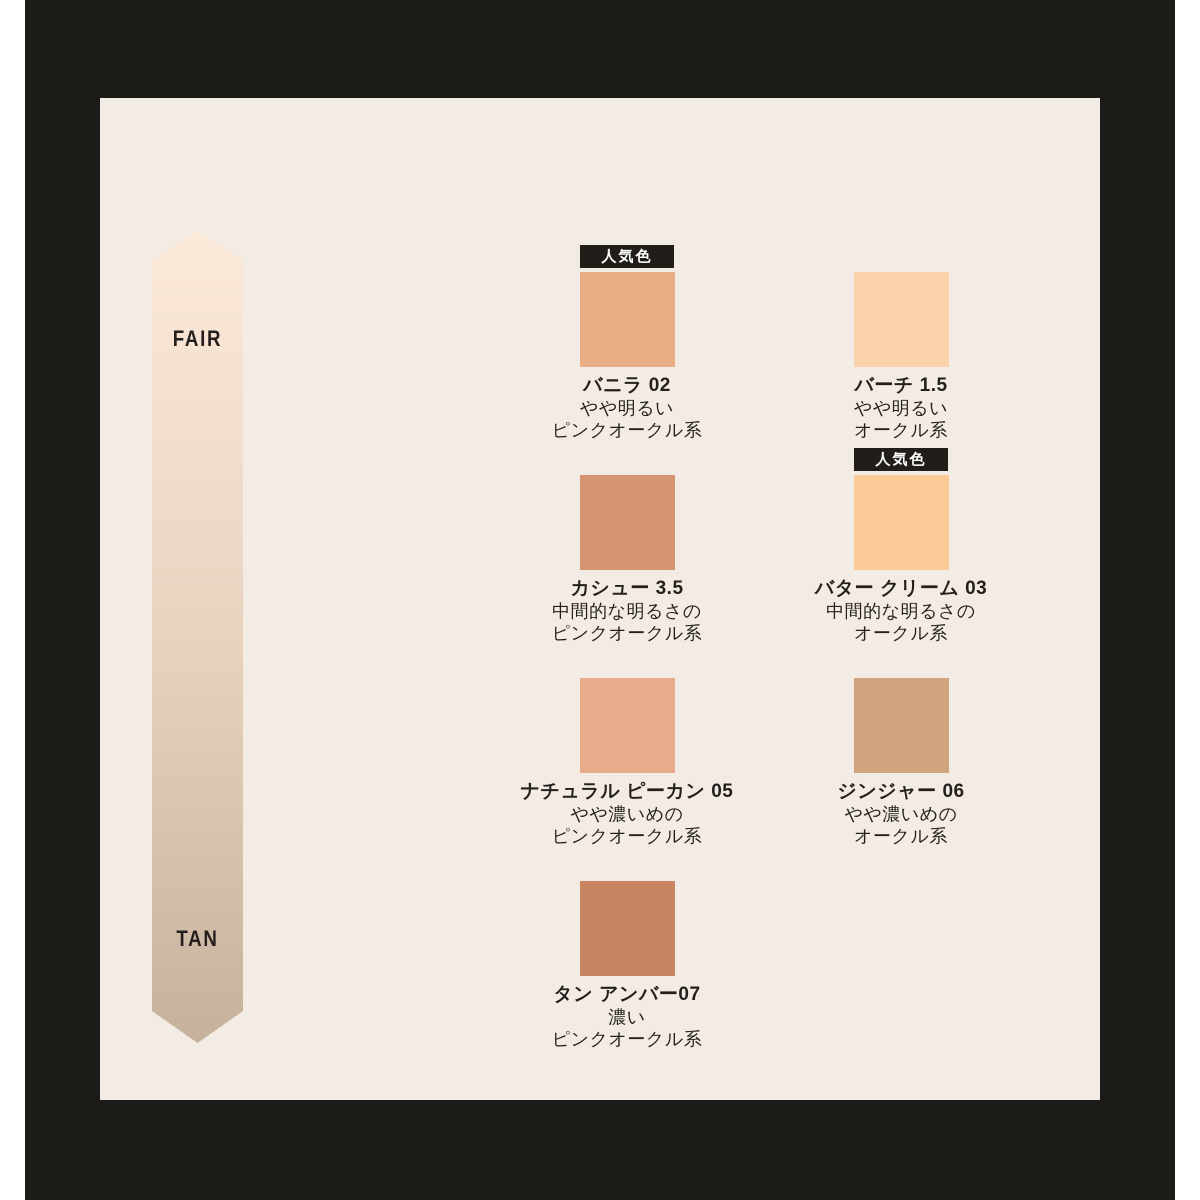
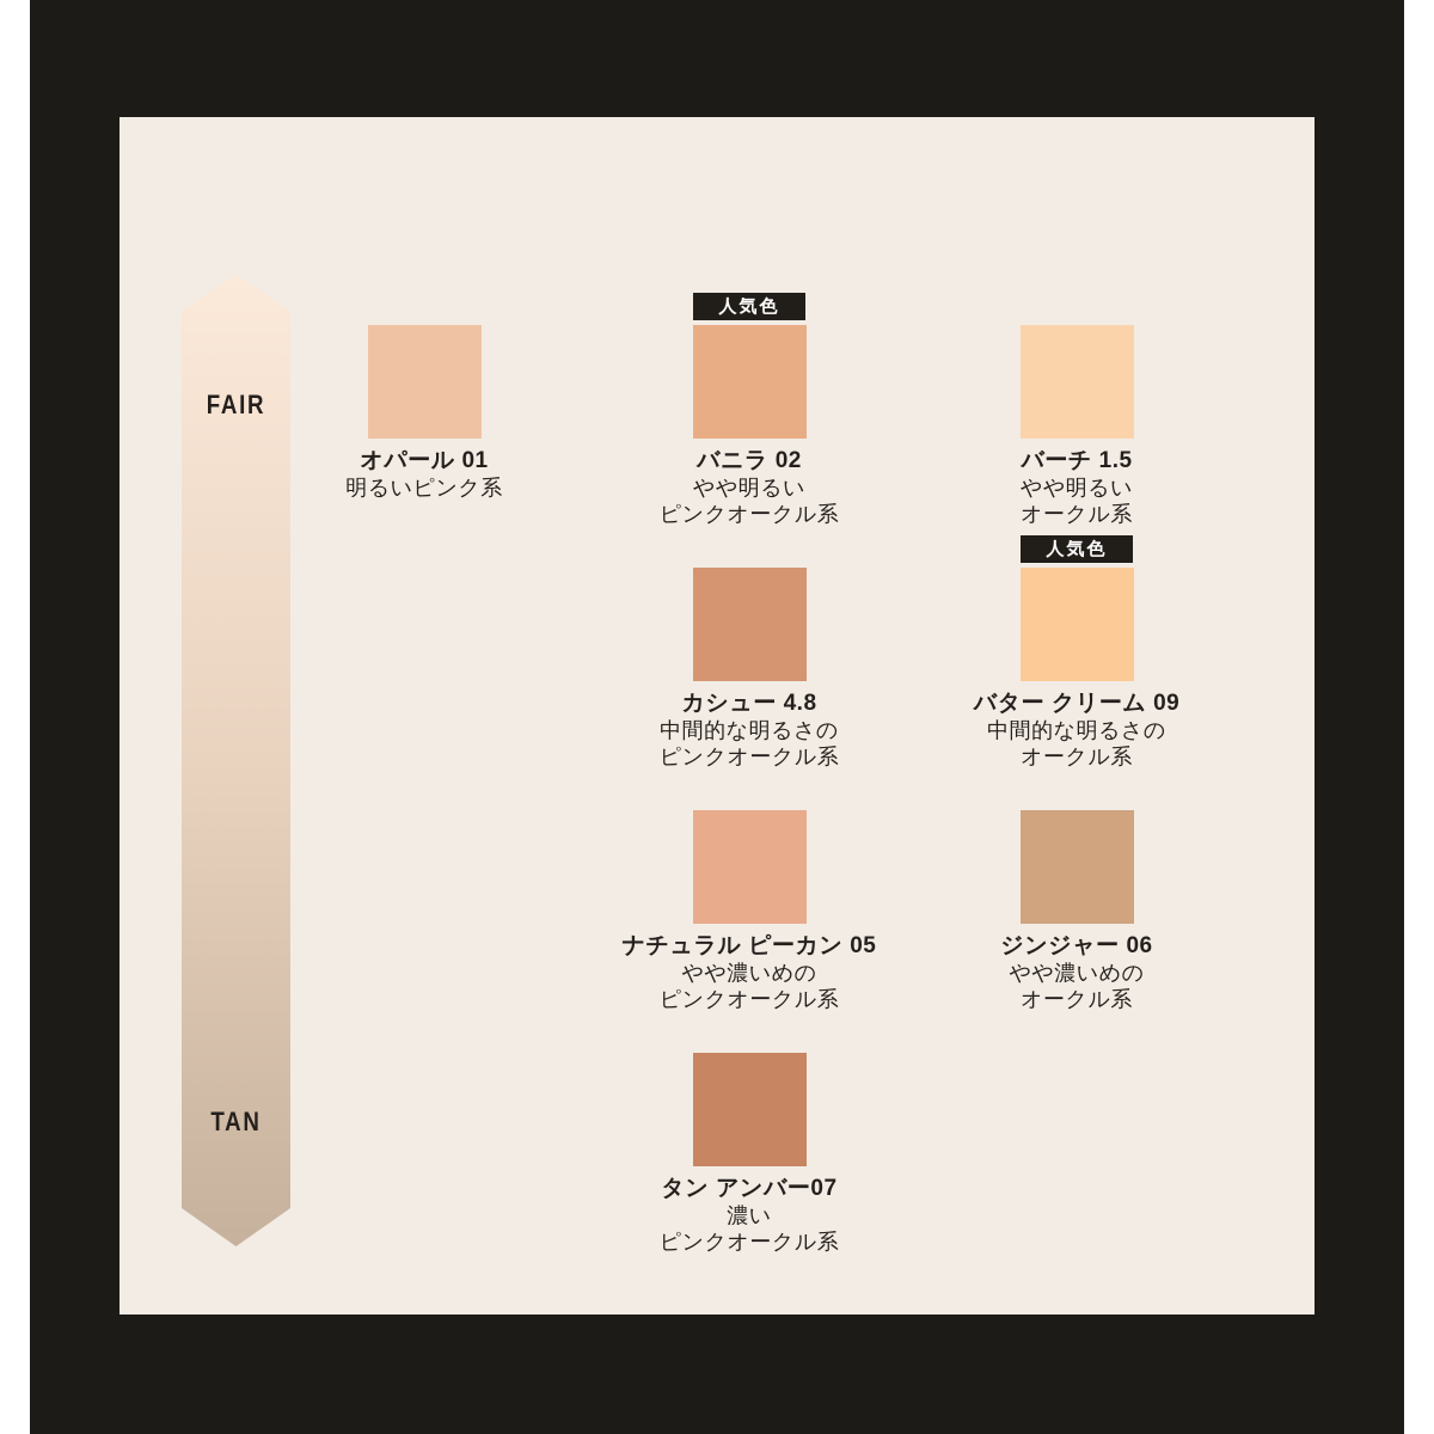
  FAIR
  TAN
+ オパール 01
+ 明るいピンク系
  人気色
  バニラ 02
  やや明るい
  ピンクオークル系
  バーチ 1.5
  やや明るい
  オークル系
- カシュー 3.5
+ カシュー 4.8
  中間的な明るさの
  ピンクオークル系
  人気色
- バター クリーム 03
+ バター クリーム 09
  中間的な明るさの
  オークル系
  ナチュラル ピーカン 05
  やや濃いめの
  ピンクオークル系
  ジンジャー 06
  やや濃いめの
  オークル系
  タン アンバー07
  濃い
  ピンクオークル系
